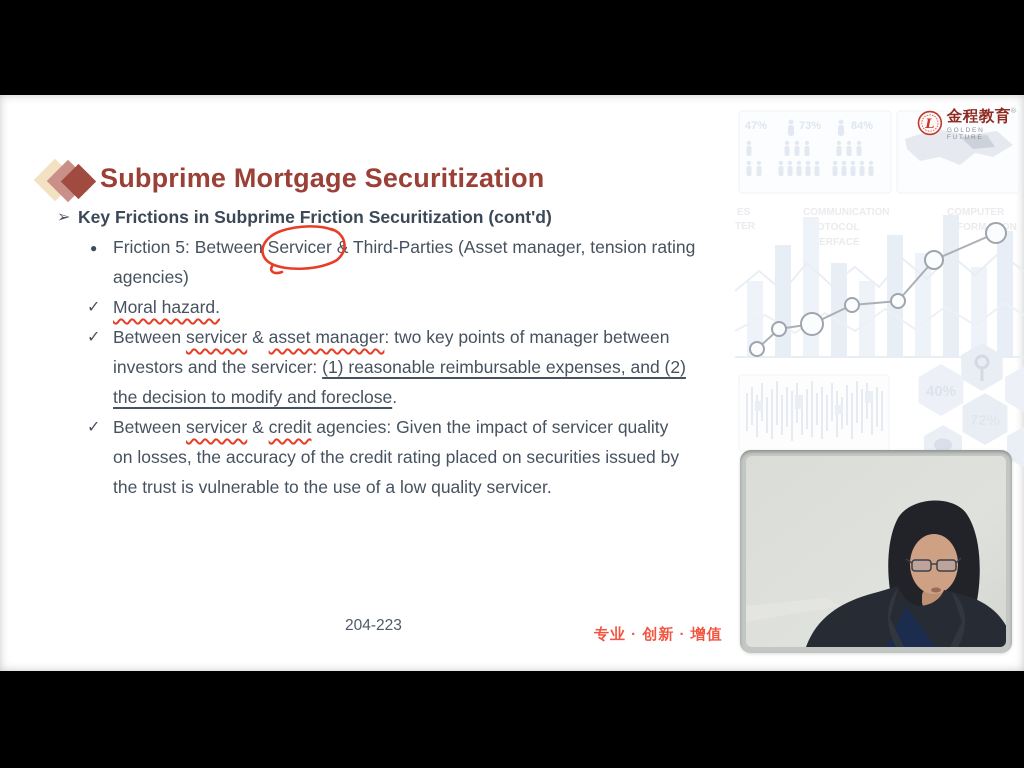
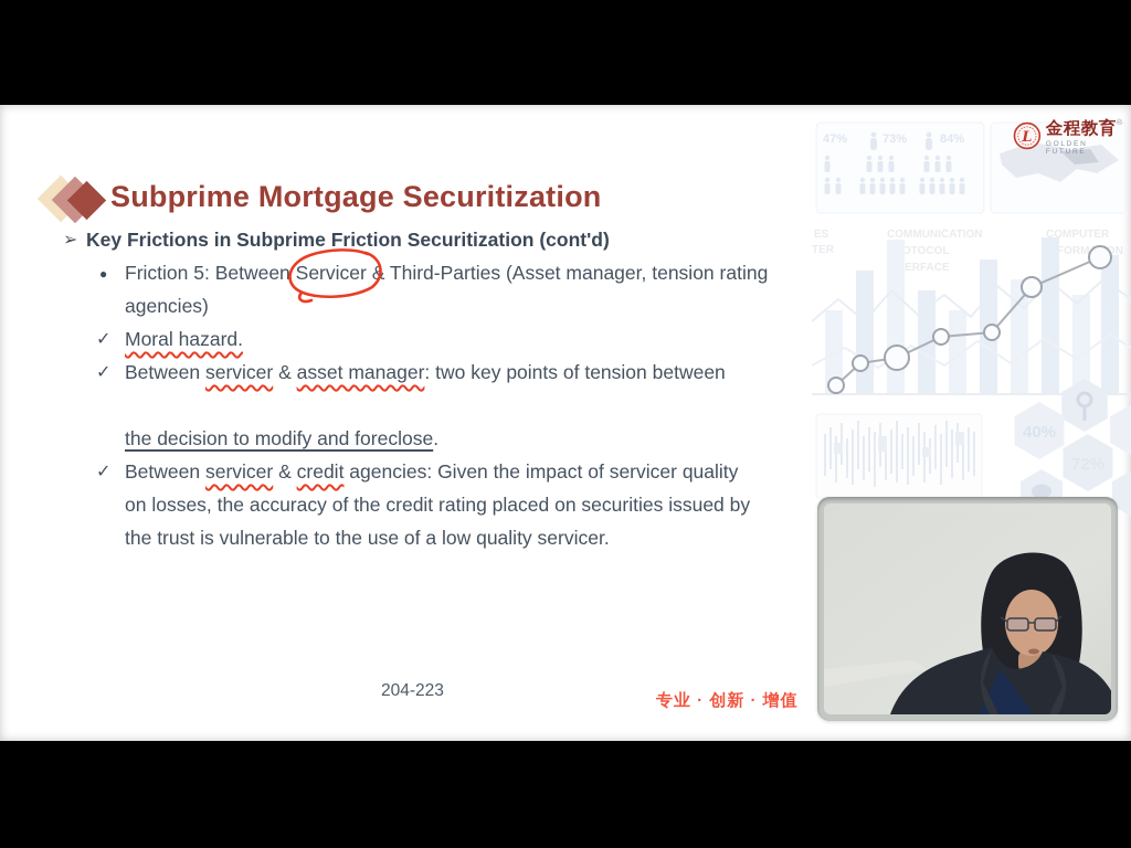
  47%
  73%
  84%
  Subprime Mortgage Securitization
  ➢
  Key Frictions in Subprime Friction Securitization (cont'd)
  ●
  Friction 5: Between Servicer & Third-Parties (Asset manager, tension rating
  agencies)
  ✓
  Moral hazard.
  ✓
- Between servicer & asset manager: two key points of manager between
+ Between servicer & asset manager: two key points of tension between
- investors and the servicer: (1) reasonable reimbursable expenses, and (2)
  the decision to modify and foreclose.
  ✓
  Between servicer & credit agencies: Given the impact of servicer quality
  on losses, the accuracy of the credit rating placed on securities issued by
  the trust is vulnerable to the use of a low quality servicer.
  204-223
  专业 · 创新 · 增值
  L
  金程教育
